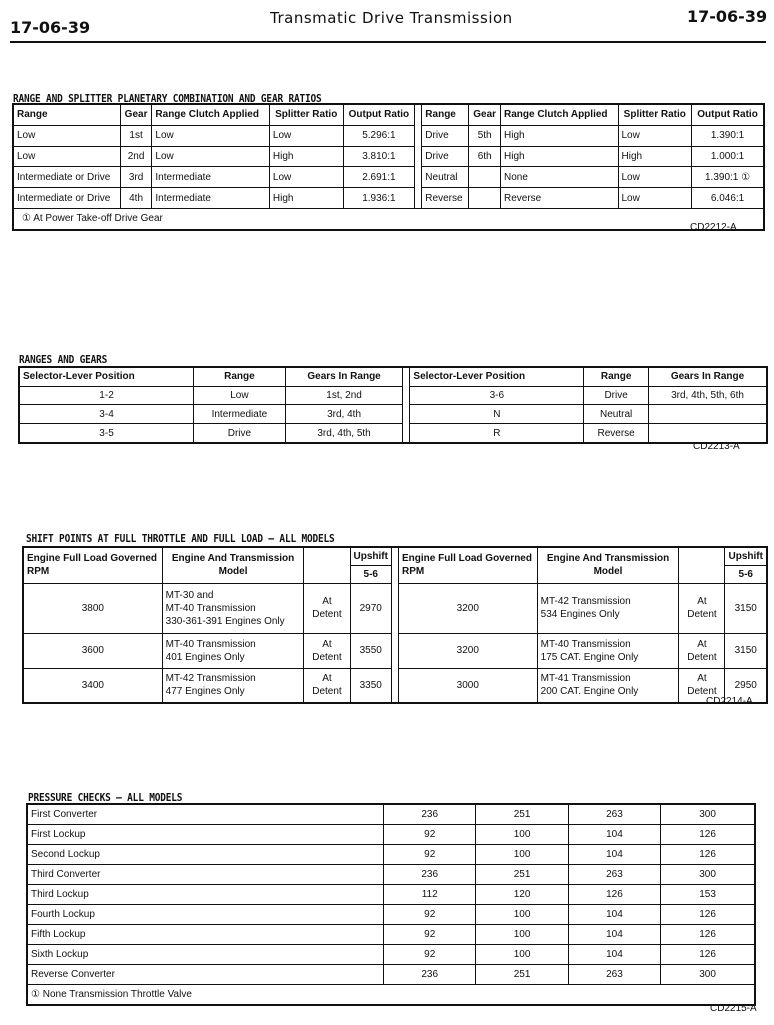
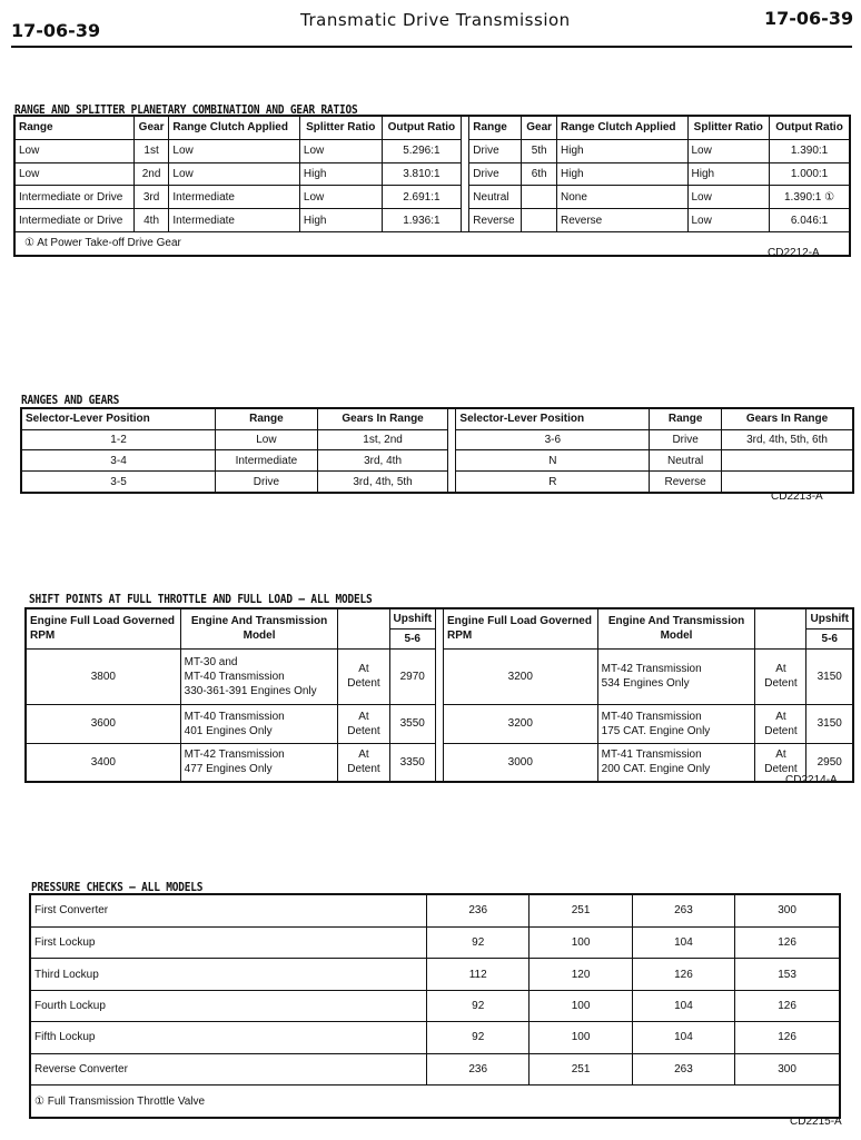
  17-06-39
  Transmatic Drive Transmission
  17-06-39
  RANGE AND SPLITTER PLANETARY COMBINATION AND GEAR RATIOS
  Range	Gear	Range Clutch Applied	Splitter Ratio	Output Ratio		Range	Gear	Range Clutch Applied	Splitter Ratio	Output Ratio
  Low	1st	Low	Low	5.296:1		Drive	5th	High	Low	1.390:1
  Low	2nd	Low	High	3.810:1		Drive	6th	High	High	1.000:1
  Intermediate or Drive	3rd	Intermediate	Low	2.691:1		Neutral		None	Low	1.390:1 ①
  Intermediate or Drive	4th	Intermediate	High	1.936:1		Reverse		Reverse	Low	6.046:1
  ① At Power Take-off Drive Gear
  CD2212-A
  RANGES AND GEARS
  Selector-Lever Position	Range	Gears In Range		Selector-Lever Position	Range	Gears In Range
  1-2	Low	1st, 2nd		3-6	Drive	3rd, 4th, 5th, 6th
  3-4	Intermediate	3rd, 4th		N	Neutral
  3-5	Drive	3rd, 4th, 5th		R	Reverse
  CD2213-A
  SHIFT POINTS AT FULL THROTTLE AND FULL LOAD — ALL MODELS
  Engine Full Load Governed RPM	Engine And Transmission Model		Upshift		Engine Full Load Governed RPM	Engine And Transmission Model		Upshift
  5-6	5-6
  3800	MT-30 andMT-40 Transmission330-361-391 Engines Only	At Detent	2970		3200	MT-42 Transmission534 Engines Only	At Detent	3150
  3600	MT-40 Transmission401 Engines Only	At Detent	3550		3200	MT-40 Transmission175 CAT. Engine Only	At Detent	3150
  3400	MT-42 Transmission477 Engines Only	At Detent	3350		3000	MT-41 Transmission200 CAT. Engine Only	At Detent	2950
  CD2214-A
  PRESSURE CHECKS — ALL MODELS
  First Converter	236	251	263	300
  First Lockup	92	100	104	126
- Second Lockup	92	100	104	126
- Third Converter	236	251	263	300
  Third Lockup	112	120	126	153
  Fourth Lockup	92	100	104	126
  Fifth Lockup	92	100	104	126
- Sixth Lockup	92	100	104	126
  Reverse Converter	236	251	263	300
- ① None Transmission Throttle Valve
+ ① Full Transmission Throttle Valve
  CD2215-A
